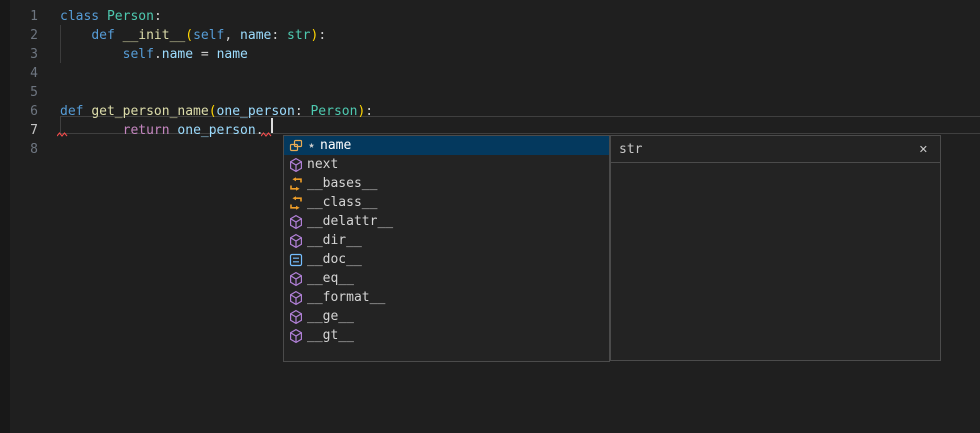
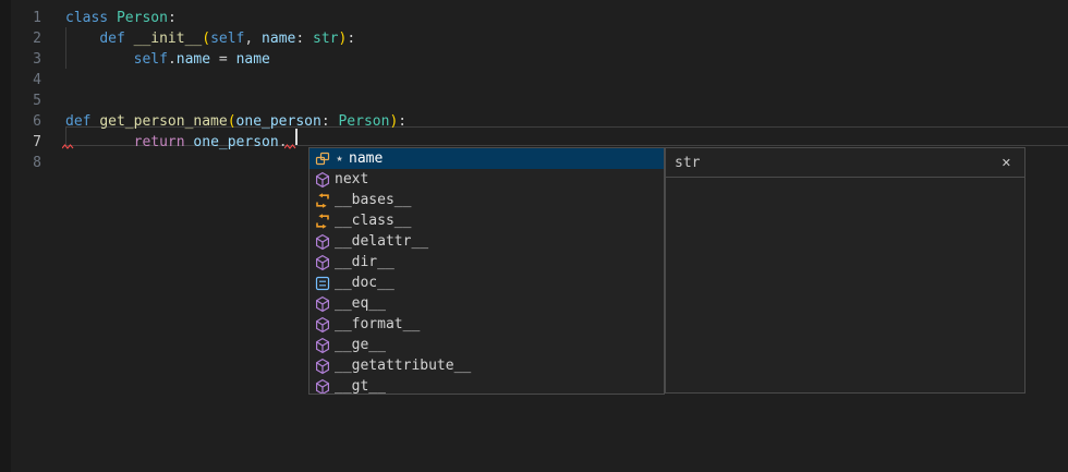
  1
  2
  3
  4
  5
  6
  7
  8
  class Person:
  def __init__(self, name: str):
  self.name = name
  def get_person_name(one_person: Person):
  return one_person.
  ★
  name
  next
  __bases__
  __class__
  __delattr__
  __dir__
  __doc__
  __eq__
  __format__
  __ge__
+ __getattribute__
  __gt__
  str
  ✕
